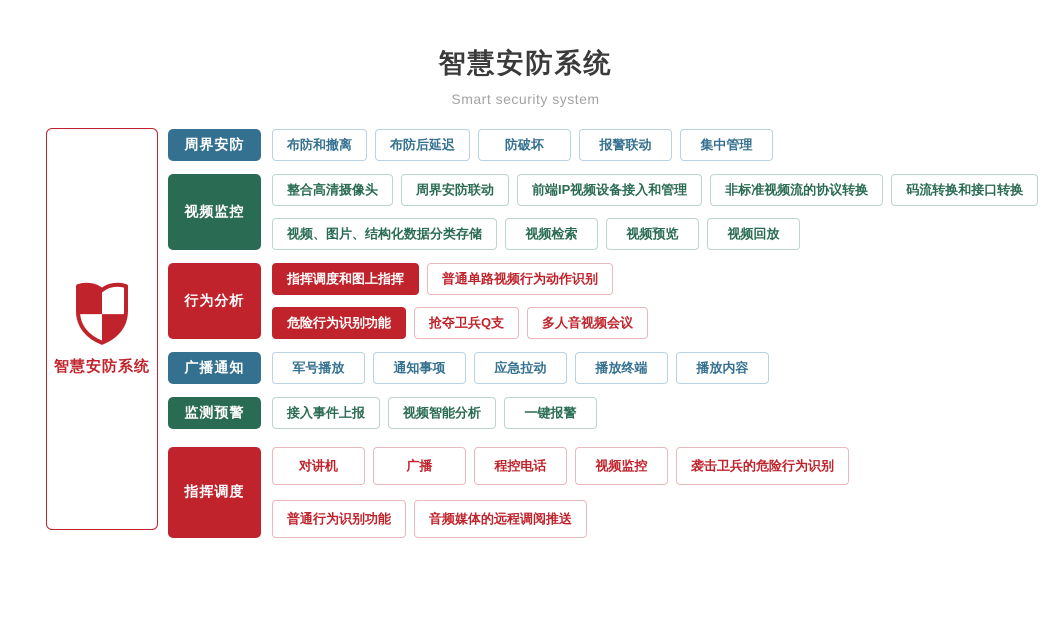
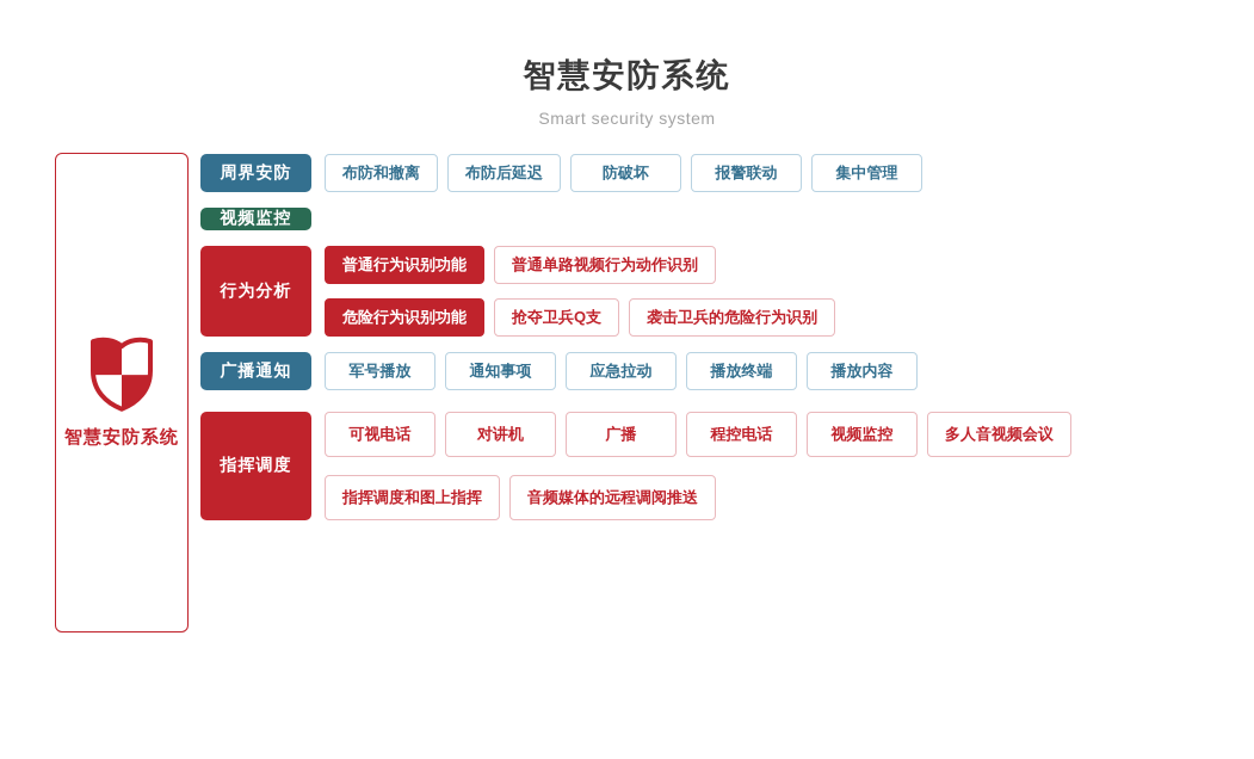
  智慧安防系统
  Smart security system
  智慧安防系统
  周界安防
  布防和撤离
  布防后延迟
  防破坏
  报警联动
  集中管理
  视频监控
- 整合高清摄像头
- 周界安防联动
- 前端IP视频设备接入和管理
- 非标准视频流的协议转换
- 码流转换和接口转换
- 视频、图片、结构化数据分类存储
- 视频检索
- 视频预览
- 视频回放
  行为分析
- 指挥调度和图上指挥
+ 普通行为识别功能
  普通单路视频行为动作识别
  危险行为识别功能
  抢夺卫兵Q支
- 多人音视频会议
+ 袭击卫兵的危险行为识别
  广播通知
  军号播放
  通知事项
  应急拉动
  播放终端
  播放内容
- 监测预警
- 接入事件上报
- 视频智能分析
- 一键报警
  指挥调度
+ 可视电话
  对讲机
  广播
  程控电话
  视频监控
- 袭击卫兵的危险行为识别
+ 多人音视频会议
- 普通行为识别功能
+ 指挥调度和图上指挥
  音频媒体的远程调阅推送
